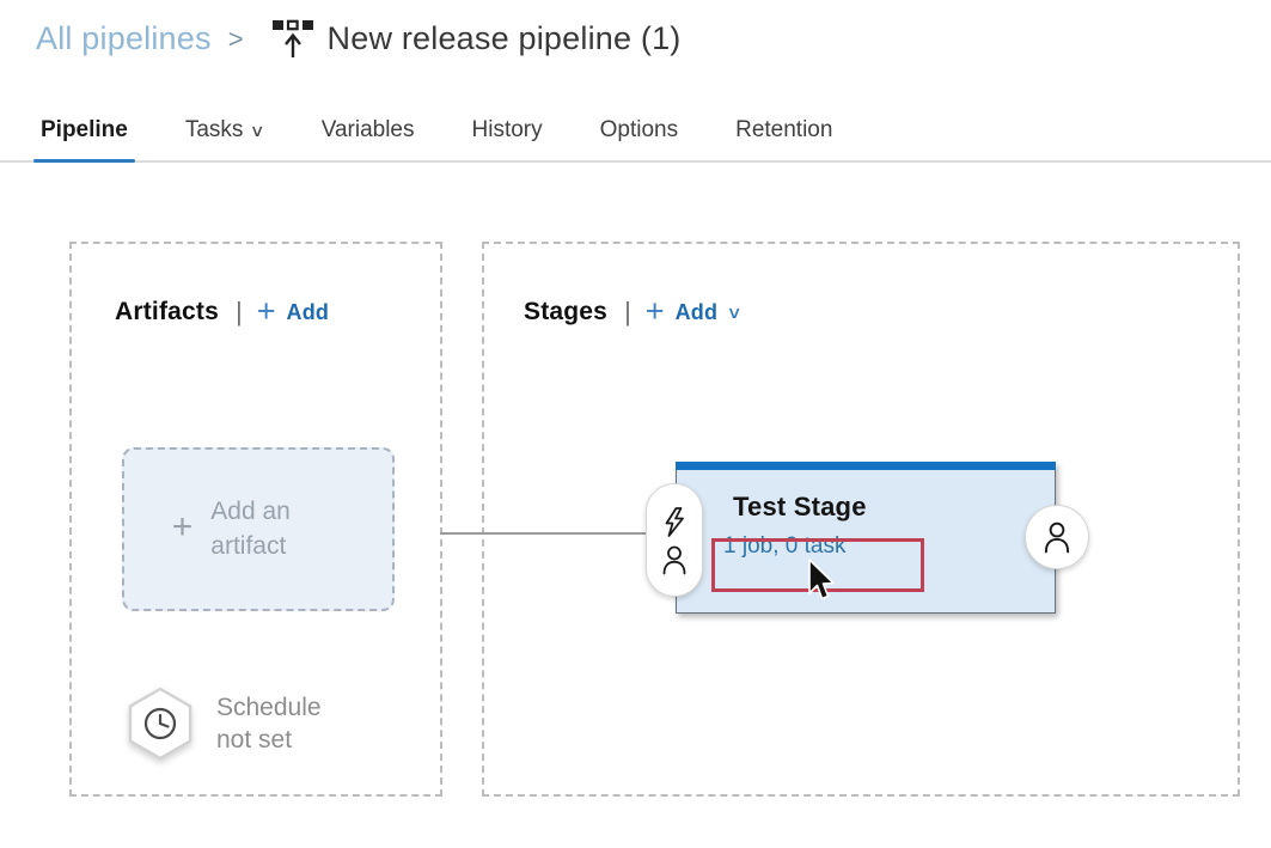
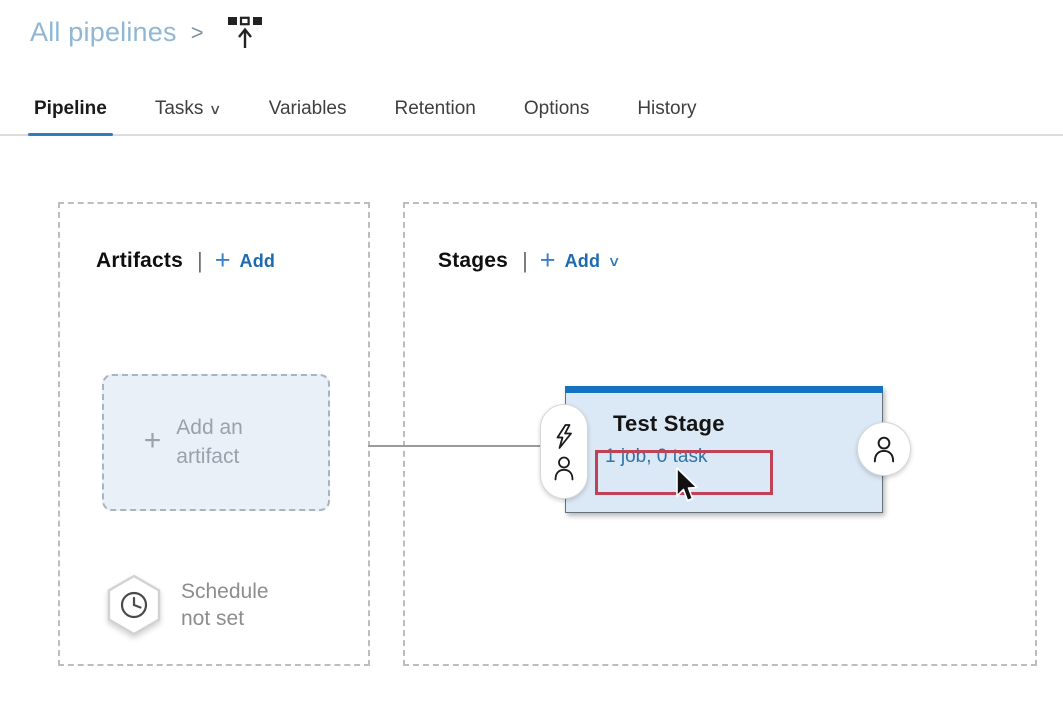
  All pipelines
  >
- New release pipeline (1)
  Pipeline
  Tasks ∨
  Variables
- History
+ Retention
  Options
- Retention
+ History
  Artifacts
  |
  +
  Add
  +
  Add an artifact
  Schedule
  not set
  Stages
  |
  +
  Add
  ∨
  Test Stage
  1 job, 0 task
